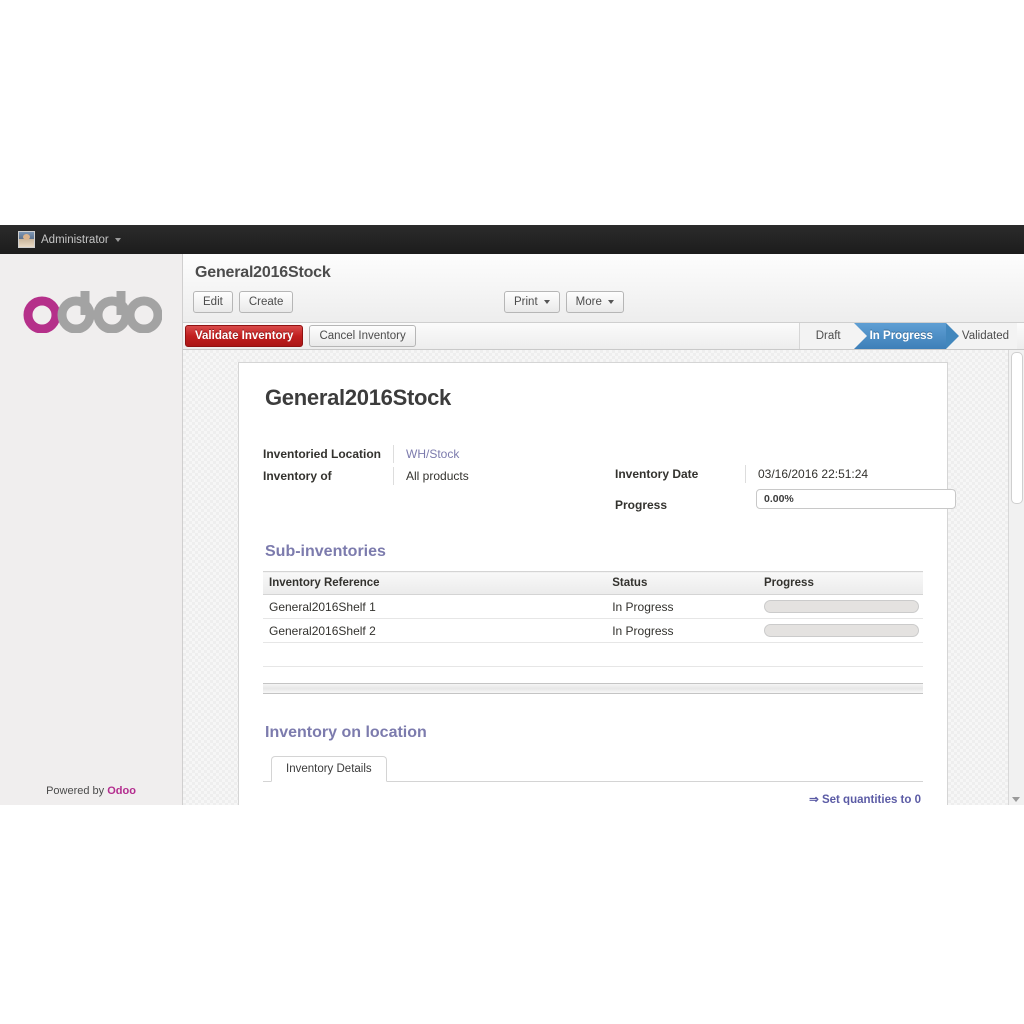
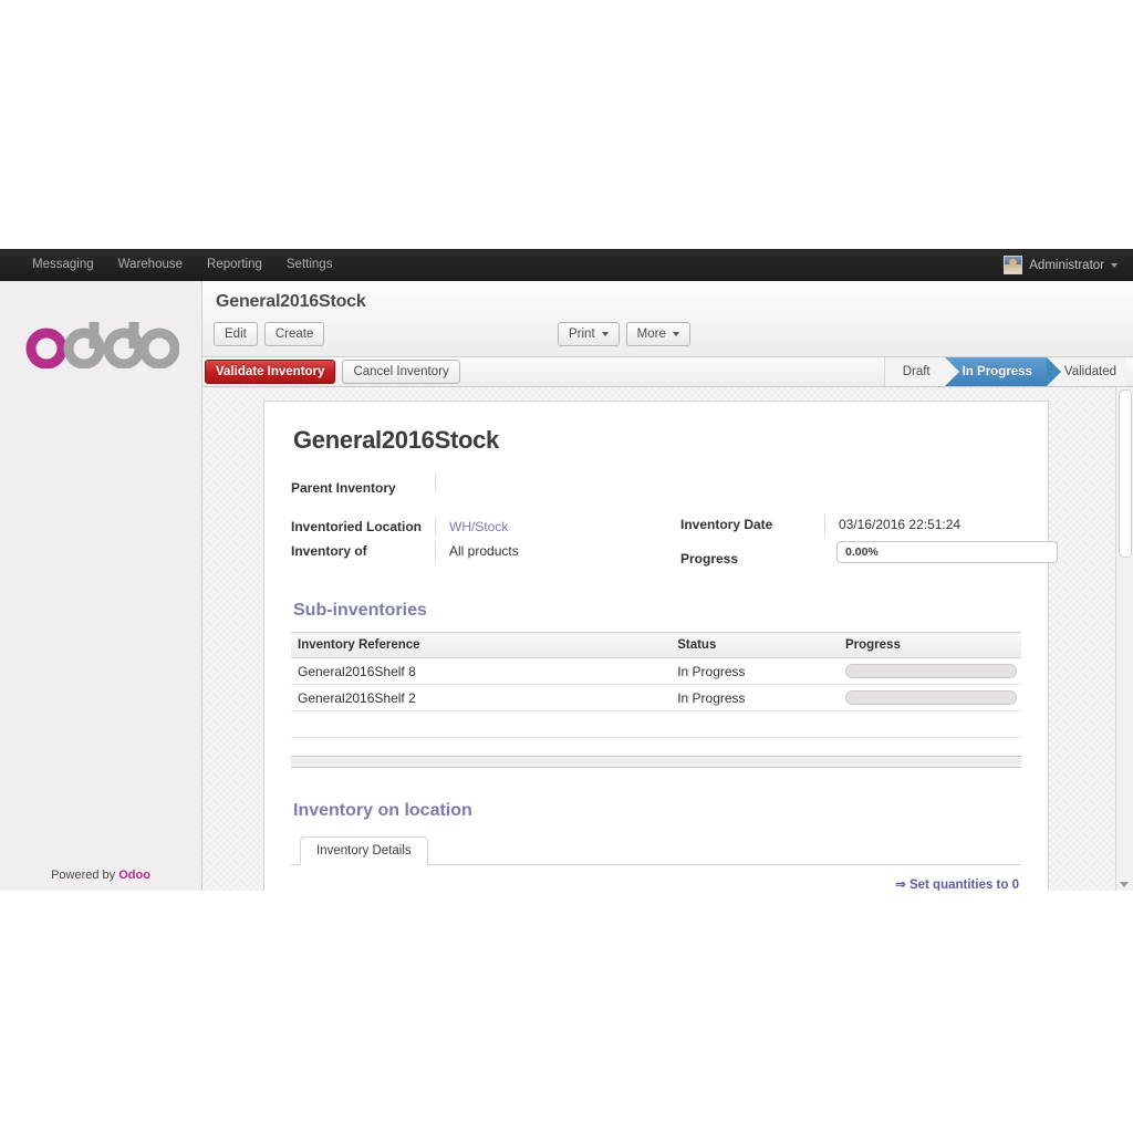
+ Messaging
+ Warehouse
+ Reporting
+ Settings
  Administrator
  Powered by Odoo
  General2016Stock
  Edit
  Create
  Print
  More
  Validate Inventory
  Cancel Inventory
  Draft
  In Progress
  Validated
  General2016Stock
+ Parent Inventory
  Inventoried Location
  WH/Stock
  Inventory of
  All products
  Inventory Date
  03/16/2016 22:51:24
  Progress
  0.00%
  Sub-inventories
  Inventory Reference	Status	Progress
- General2016Shelf 1	In Progress
+ General2016Shelf 8	In Progress
  General2016Shelf 2	In Progress
  Inventory on location
  Inventory Details
  ⇒ Set quantities to 0
